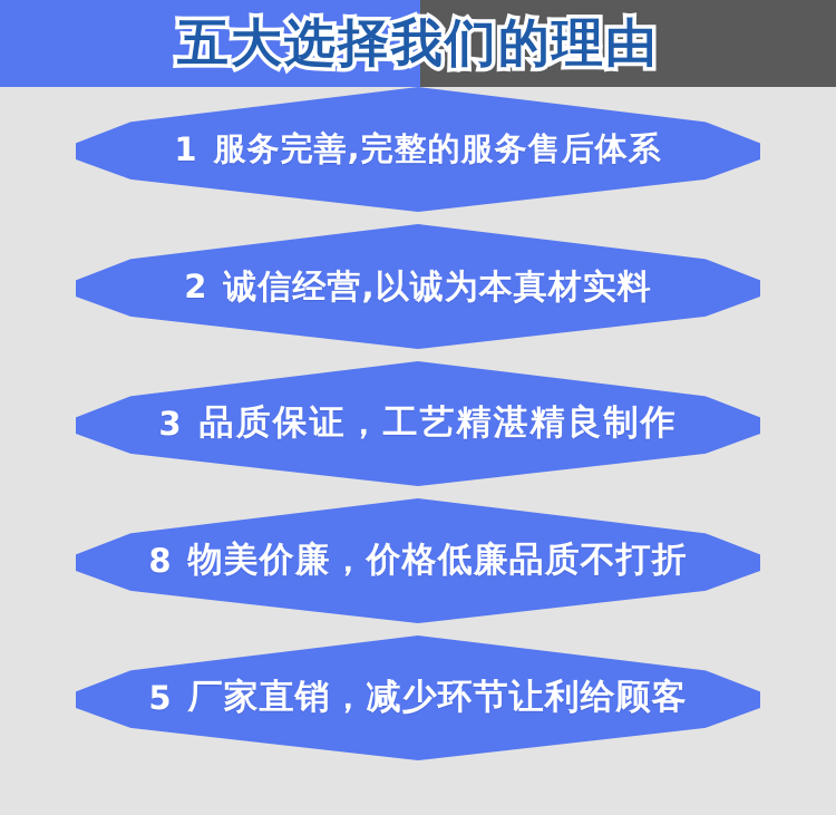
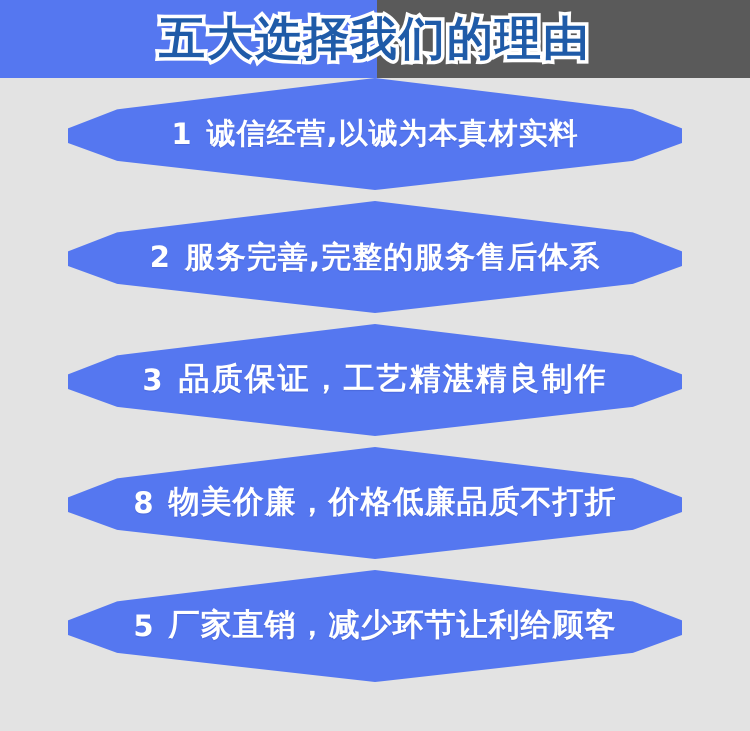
  五大选择我们的理由
  1
- 服务完善,完整的服务售后体系
+ 诚信经营,以诚为本真材实料
  2
- 诚信经营,以诚为本真材实料
+ 服务完善,完整的服务售后体系
  3
  品质保证，工艺精湛精良制作
  8
  物美价廉，价格低廉品质不打折
  5
  厂家直销，减少环节让利给顾客
